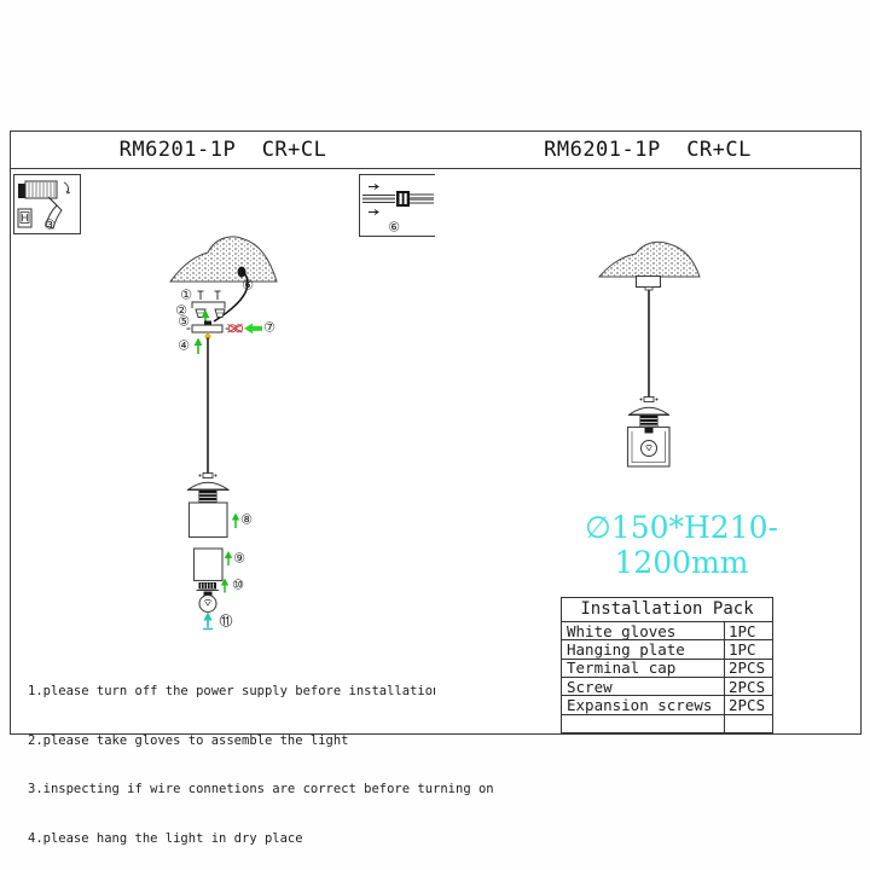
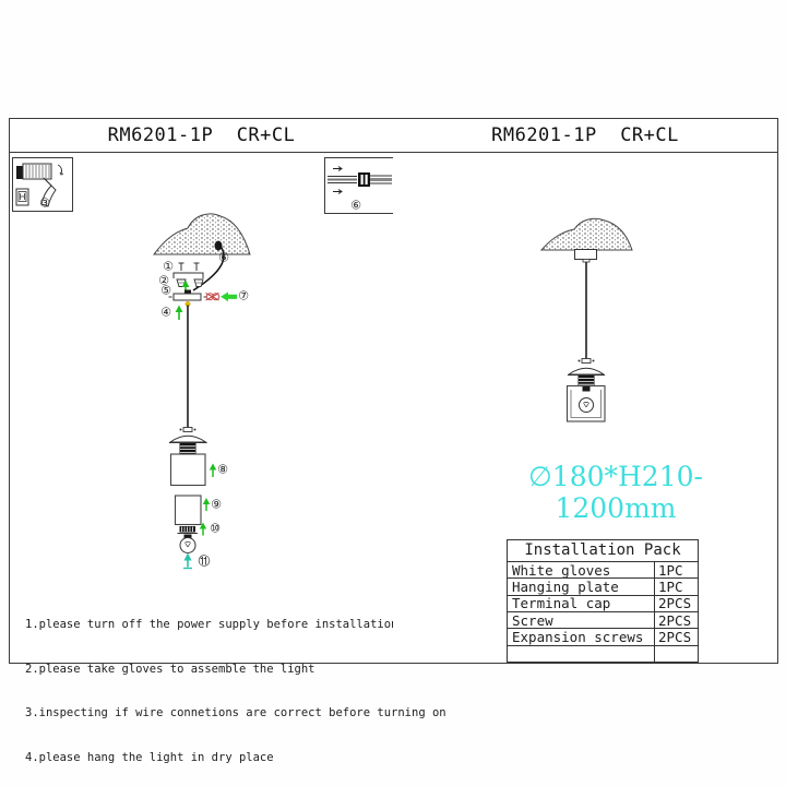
  RM6201-1P CR+CL
  ③
  ⑥
  ⑥
  ①
  ②
  ⑤
  ⑦
  ④
  ⑧
  ⑨
  ⑩
  ⑪
  1.please turn off the power supply before installatio
  2.please take gloves to assemble the light
  3.inspecting if wire connetions are correct before turning on
  4.please hang the light in dry place
  RM6201-1P CR+CL
- ∅150*H210-1200mm
+ ∅180*H210-1200mm
  Installation Pack
  White gloves
  1PC
  Hanging plate
  1PC
  Terminal cap
  2PCS
  Screw
  2PCS
  Expansion screws
  2PCS
